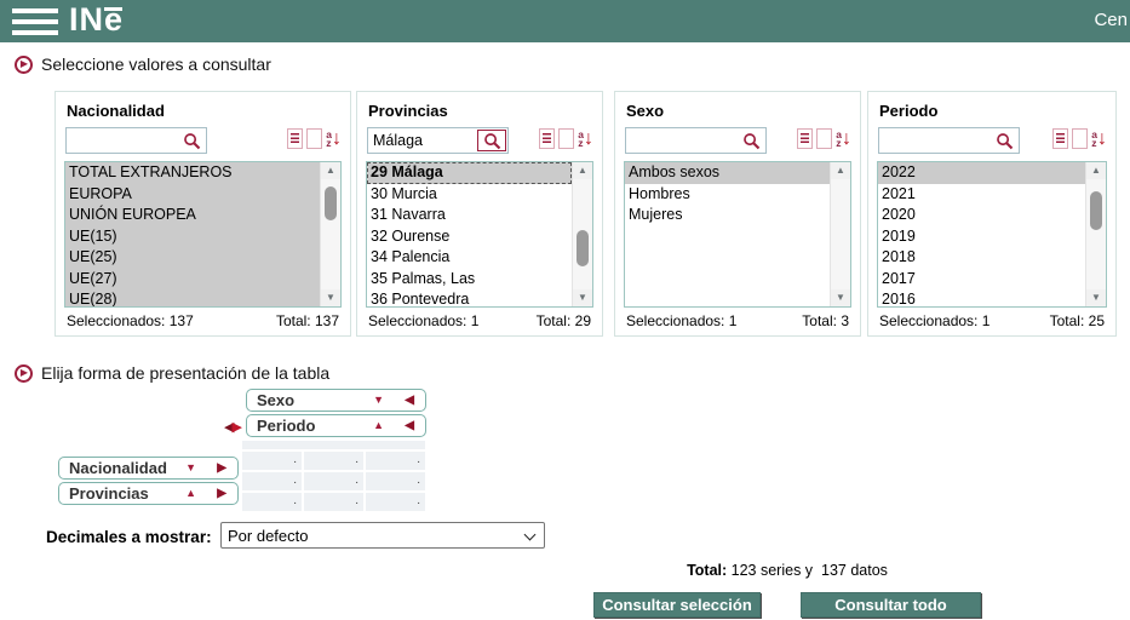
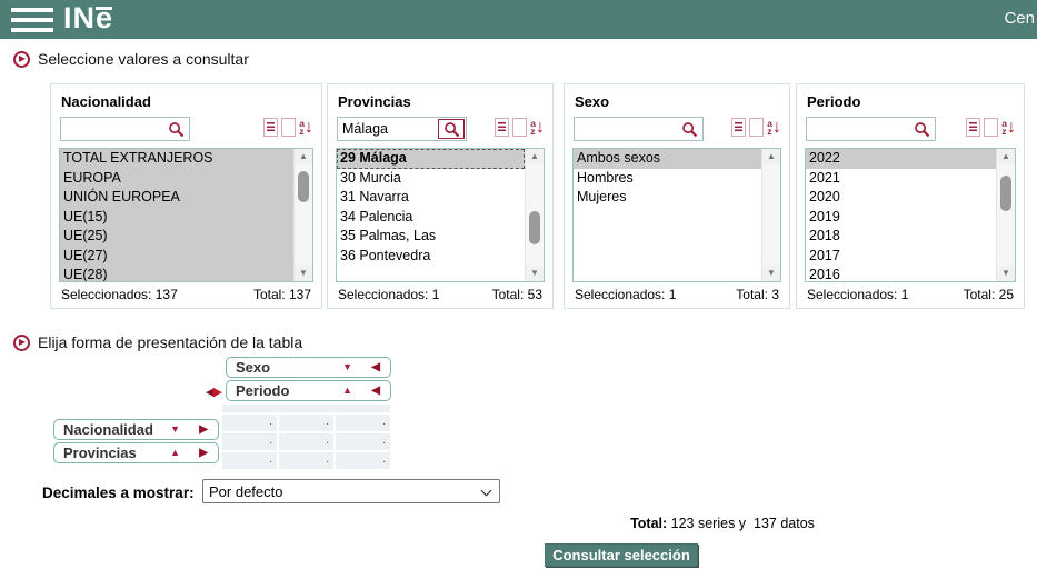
  IN
  e
  Cen
  ▶
  Seleccione valores a consultar
  Nacionalidad
  a
  z
  ↓
  TOTAL EXTRANJEROS
  EUROPA
  UNIÓN EUROPEA
  UE(15)
  UE(25)
  UE(27)
  UE(28)
  ▲
  ▼
  Seleccionados: 137
  Total: 137
  Provincias
  Málaga
  a
  z
  ↓
  29 Málaga
  30 Murcia
  31 Navarra
- 32 Ourense
  34 Palencia
  35 Palmas, Las
  36 Pontevedra
  ▲
  ▼
  Seleccionados: 1
- Total: 29
+ Total: 53
  Sexo
  a
  z
  ↓
  Ambos sexos
  Hombres
  Mujeres
  ▲
  ▼
  Seleccionados: 1
  Total: 3
  Periodo
  a
  z
  ↓
  2022
  2021
  2020
  2019
  2018
  2017
  2016
  ▲
  ▼
  Seleccionados: 1
  Total: 25
  ▶
  Elija forma de presentación de la tabla
  Sexo
  ▼
  ◀
  Periodo
  ▲
  ◀
  ◀▶
  Nacionalidad
  ▼
  ▶
  Provincias
  ▲
  ▶
  .
  .
  .
  .
  .
  .
  .
  .
  .
  Decimales a mostrar:
  Por defecto
  Total: 123 series y 137 datos
  Consultar selección
- Consultar todo
